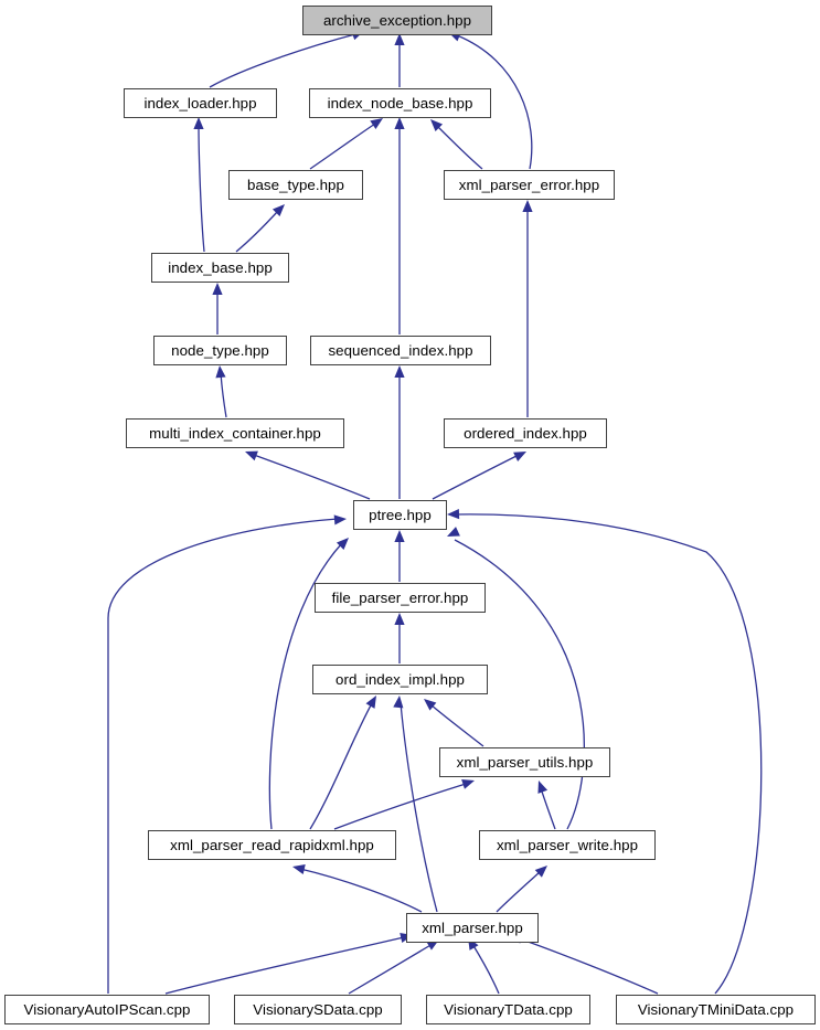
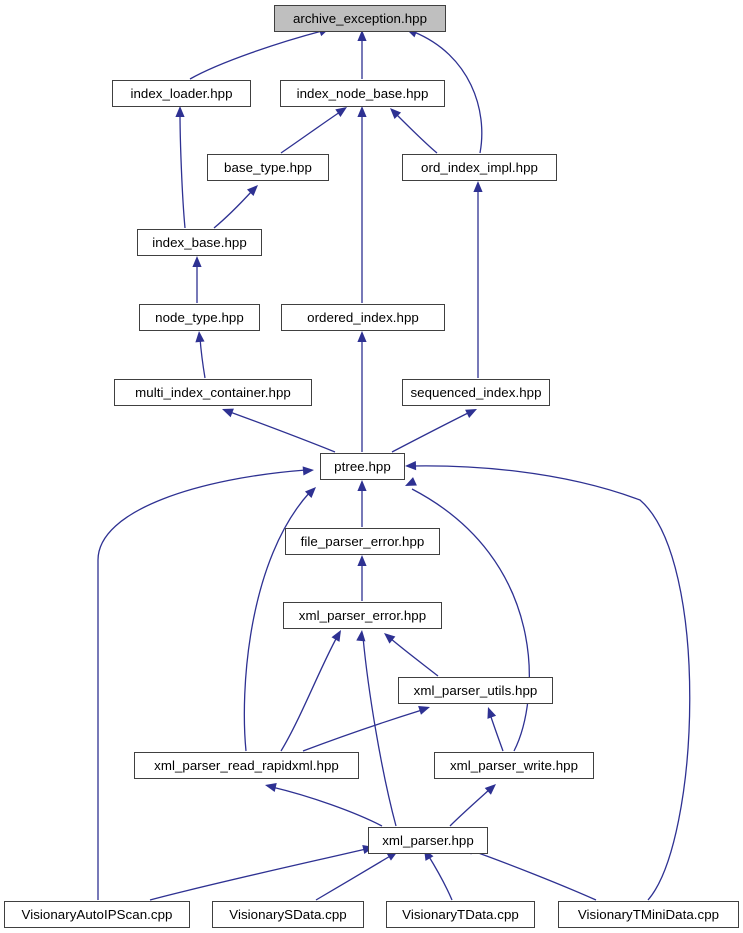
  archive_exception.hpp
  index_loader.hpp
  index_node_base.hpp
  base_type.hpp
- xml_parser_error.hpp
+ ord_index_impl.hpp
  index_base.hpp
  node_type.hpp
- sequenced_index.hpp
+ ordered_index.hpp
  multi_index_container.hpp
- ordered_index.hpp
+ sequenced_index.hpp
  ptree.hpp
  file_parser_error.hpp
- ord_index_impl.hpp
+ xml_parser_error.hpp
  xml_parser_utils.hpp
  xml_parser_read_rapidxml.hpp
  xml_parser_write.hpp
  xml_parser.hpp
  VisionaryAutoIPScan.cpp
  VisionarySData.cpp
  VisionaryTData.cpp
  VisionaryTMiniData.cpp
